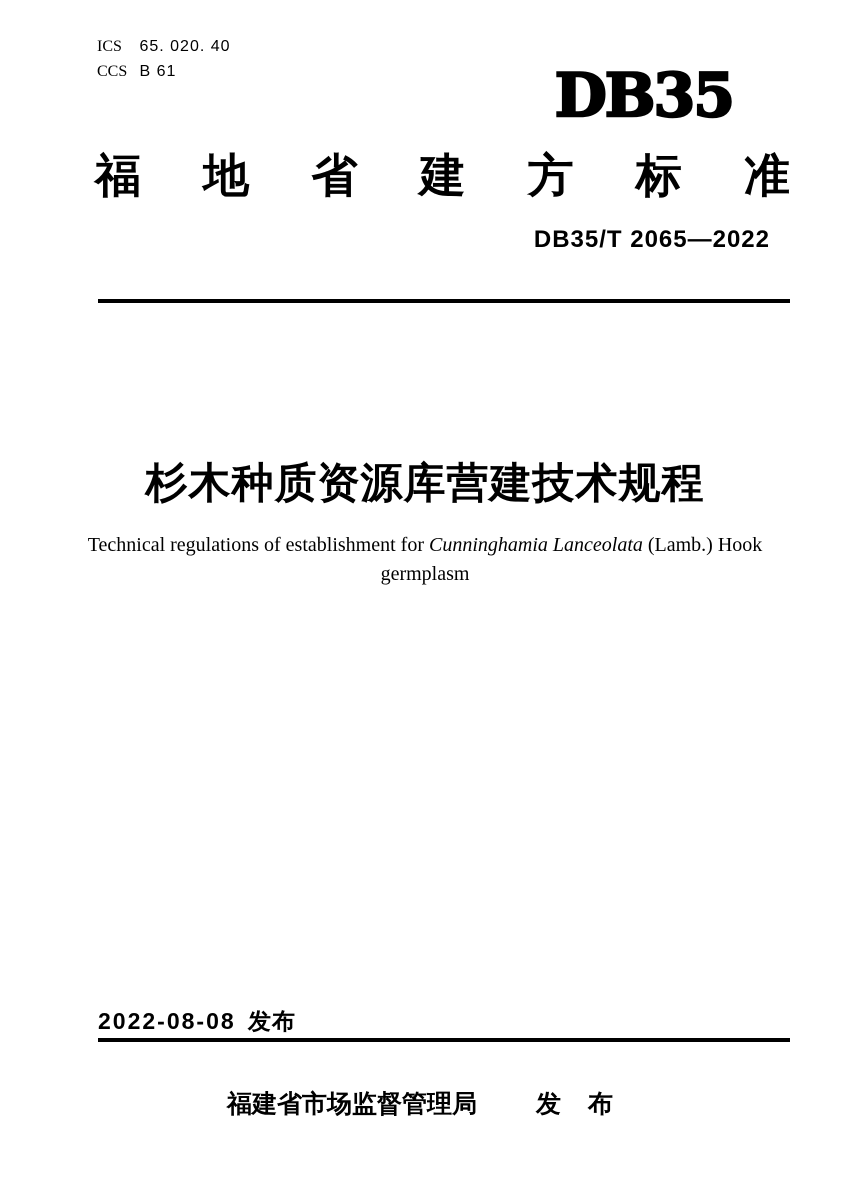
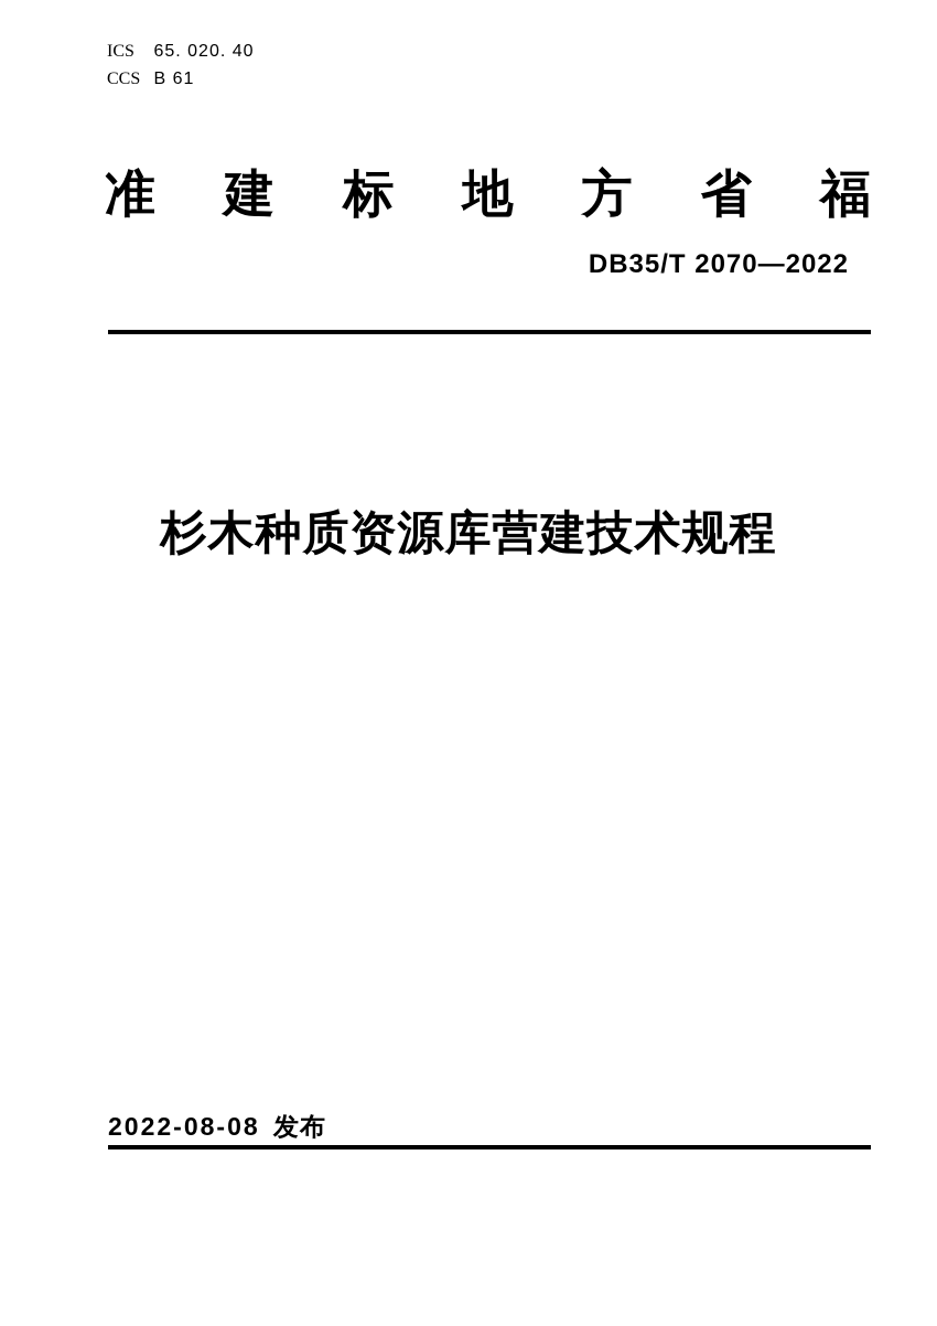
  ICS 65. 020. 40
  CCS B 61
- DB35
- 福
+ 准
- 地
+ 建
- 省
+ 标
- 建
+ 地
  方
- 标
+ 省
- 准
+ 福
- DB35/T 2065—2022
+ DB35/T 2070—2022
  杉木种质资源库营建技术规程
- Technical regulations of establishment for Cunninghamia Lanceolata (Lamb.) Hook
- germplasm
  2022-08-08 发布
- 福建省市场监督管理局 发 布
